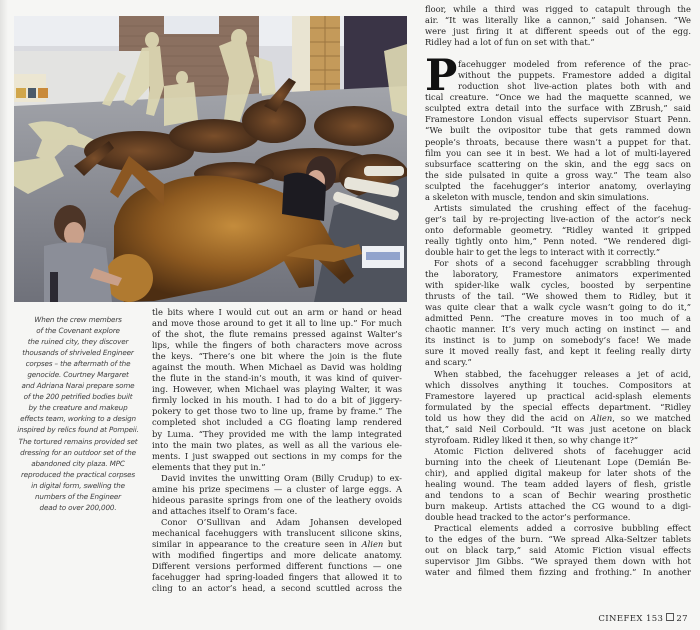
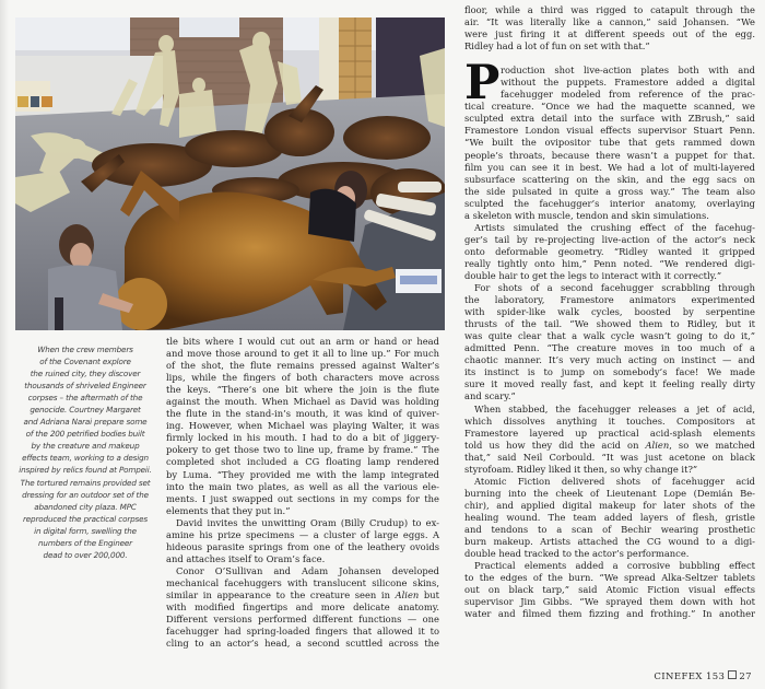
  When the crew members
  of the Covenant explore
  the ruined city, they discover
  thousands of shriveled Engineer
  corpses – the aftermath of the
  genocide. Courtney Margaret
  and Adriana Narai prepare some
  of the 200 petrified bodies built
  by the creature and makeup
  effects team, working to a design
  inspired by relics found at Pompeii.
  The tortured remains provided set
  dressing for an outdoor set of the
  abandoned city plaza. MPC
  reproduced the practical corpses
  in digital form, swelling the
  numbers of the Engineer
  dead to over 200,000.
  tle bits where I would cut out an arm or hand or head
  and move those around to get it all to line up.” For much
  of the shot, the flute remains pressed against Walter’s
  lips, while the fingers of both characters move across
  the keys. “There’s one bit where the join is the flute
  against the mouth. When Michael as David was holding
  the flute in the stand-in’s mouth, it was kind of quiver-
  ing. However, when Michael was playing Walter, it was
  firmly locked in his mouth. I had to do a bit of jiggery-
  pokery to get those two to line up, frame by frame.” The
  completed shot included a CG floating lamp rendered
  by Luma. “They provided me with the lamp integrated
  into the main two plates, as well as all the various ele-
  ments. I just swapped out sections in my comps for the
  elements that they put in.”
  David invites the unwitting Oram (Billy Crudup) to ex-
  amine his prize specimens — a cluster of large eggs. A
  hideous parasite springs from one of the leathery ovoids
  and attaches itself to Oram’s face.
  Conor O’Sullivan and Adam Johansen developed
  mechanical facehuggers with translucent silicone skins,
  similar in appearance to the creature seen in Alien but
  with modified fingertips and more delicate anatomy.
  Different versions performed different functions — one
  facehugger had spring-loaded fingers that allowed it to
  cling to an actor’s head, a second scuttled across the
  floor, while a third was rigged to catapult through the
  air. “It was literally like a cannon,” said Johansen. “We
  were just firing it at different speeds out of the egg.
  Ridley had a lot of fun on set with that.”
  P
- facehugger modeled from reference of the prac-
+ roduction shot live-action plates both with and
  without the puppets. Framestore added a digital
- roduction shot live-action plates both with and
+ facehugger modeled from reference of the prac-
  tical creature. “Once we had the maquette scanned, we
  sculpted extra detail into the surface with ZBrush,” said
  Framestore London visual effects supervisor Stuart Penn.
  “We built the ovipositor tube that gets rammed down
  people’s throats, because there wasn’t a puppet for that.
  film you can see it in best. We had a lot of multi-layered
  subsurface scattering on the skin, and the egg sacs on
  the side pulsated in quite a gross way.” The team also
  sculpted the facehugger’s interior anatomy, overlaying
  a skeleton with muscle, tendon and skin simulations.
  Artists simulated the crushing effect of the facehug-
  ger’s tail by re-projecting live-action of the actor’s neck
  onto deformable geometry. “Ridley wanted it gripped
  really tightly onto him,” Penn noted. “We rendered digi-
  double hair to get the legs to interact with it correctly.”
  For shots of a second facehugger scrabbling through
  the laboratory, Framestore animators experimented
  with spider-like walk cycles, boosted by serpentine
  thrusts of the tail. “We showed them to Ridley, but it
  was quite clear that a walk cycle wasn’t going to do it,”
  admitted Penn. “The creature moves in too much of a
  chaotic manner. It’s very much acting on instinct — and
  its instinct is to jump on somebody’s face! We made
  sure it moved really fast, and kept it feeling really dirty
  and scary.”
  When stabbed, the facehugger releases a jet of acid,
  which dissolves anything it touches. Compositors at
  Framestore layered up practical acid-splash elements
- formulated by the special effects department. “Ridley
  told us how they did the acid on Alien, so we matched
  that,” said Neil Corbould. “It was just acetone on black
  styrofoam. Ridley liked it then, so why change it?”
  Atomic Fiction delivered shots of facehugger acid
  burning into the cheek of Lieutenant Lope (Demián Be-
  chir), and applied digital makeup for later shots of the
  healing wound. The team added layers of flesh, gristle
  and tendons to a scan of Bechir wearing prosthetic
  burn makeup. Artists attached the CG wound to a digi-
  double head tracked to the actor’s performance.
  Practical elements added a corrosive bubbling effect
  to the edges of the burn. “We spread Alka-Seltzer tablets
  out on black tarp,” said Atomic Fiction visual effects
  supervisor Jim Gibbs. “We sprayed them down with hot
  water and filmed them fizzing and frothing.” In another
  CINEFEX 153 27
